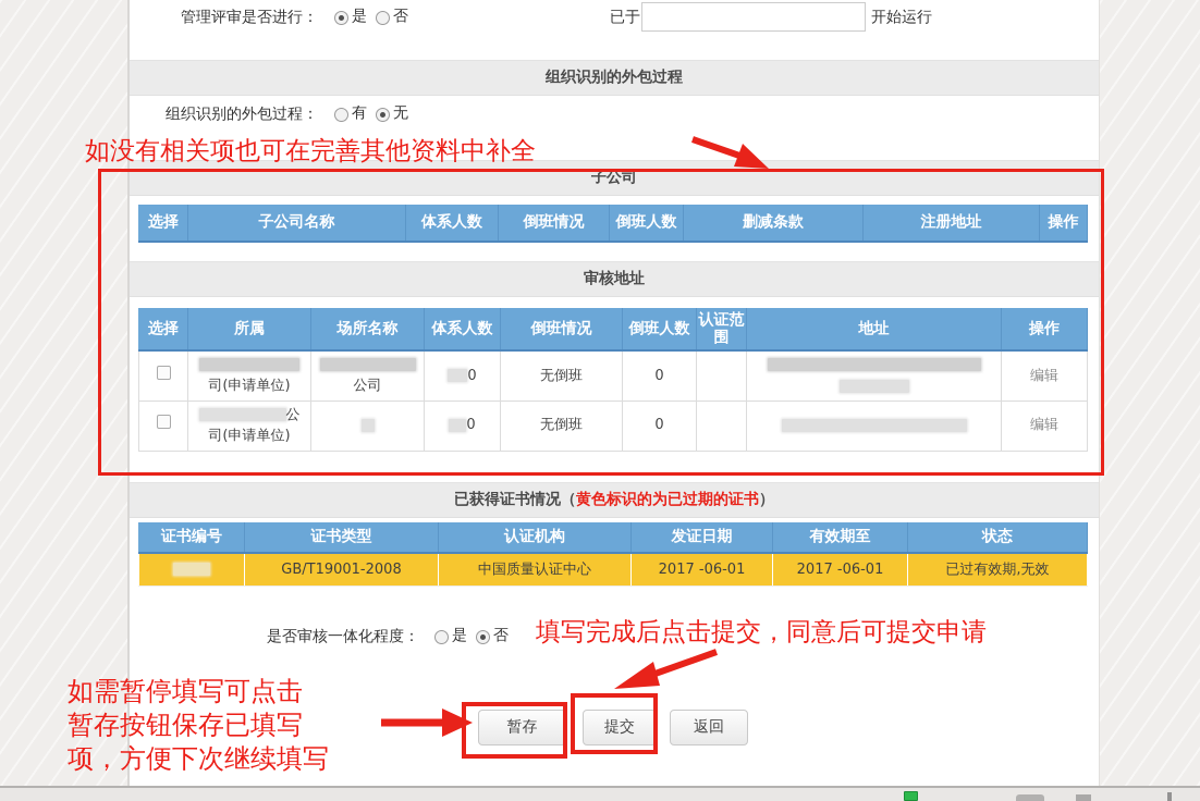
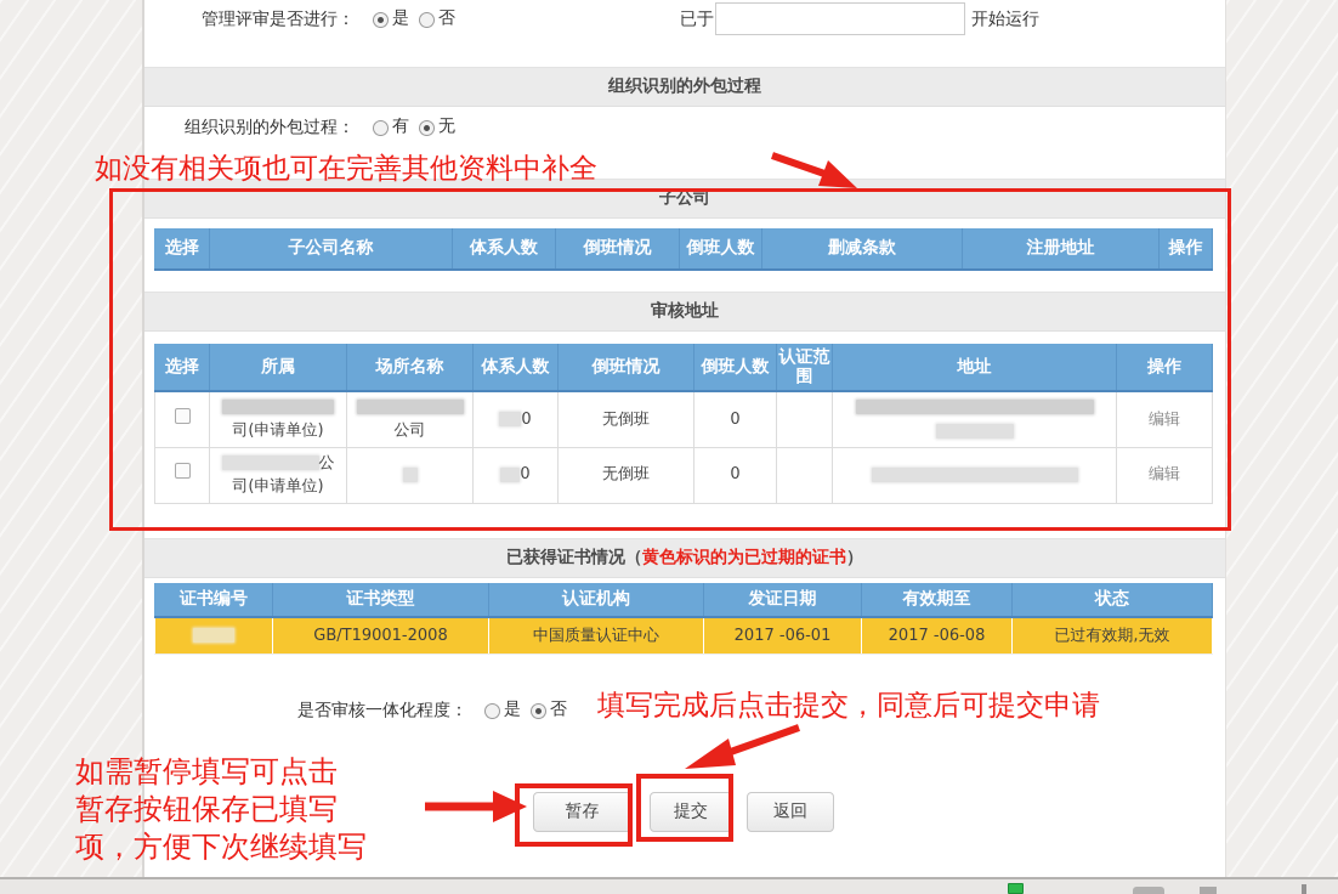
  管理评审是否进行：
  是
  否
  已于
  开始运行
  组织识别的外包过程
  组织识别的外包过程：
  有
  无
  子公司
  选择	子公司名称	体系人数	倒班情况	倒班人数	删减条款	注册地址	操作
  审核地址
  选择	所属	场所名称	体系人数	倒班情况	倒班人数	认证范围	地址	操作
  	司(申请单位)	公司	0	无倒班	0			编辑
  	公 司(申请单位)		0	无倒班	0			编辑
  已获得证书情况（
  黄色标识的为已过期的证书
  ）
  证书编号	证书类型	认证机构	发证日期	有效期至	状态
- 	GB/T19001-2008	中国质量认证中心	2017 -06-01	2017 -06-01	已过有效期,无效
+ 	GB/T19001-2008	中国质量认证中心	2017 -06-01	2017 -06-08	已过有效期,无效
  是否审核一体化程度：
  是
  否
  暂存
  提交
  返回
  如没有相关项也可在完善其他资料中补全
  填写完成后点击提交，同意后可提交申请
  如需暂停填写可点击
  暂存按钮保存已填写
  项，方便下次继续填写
